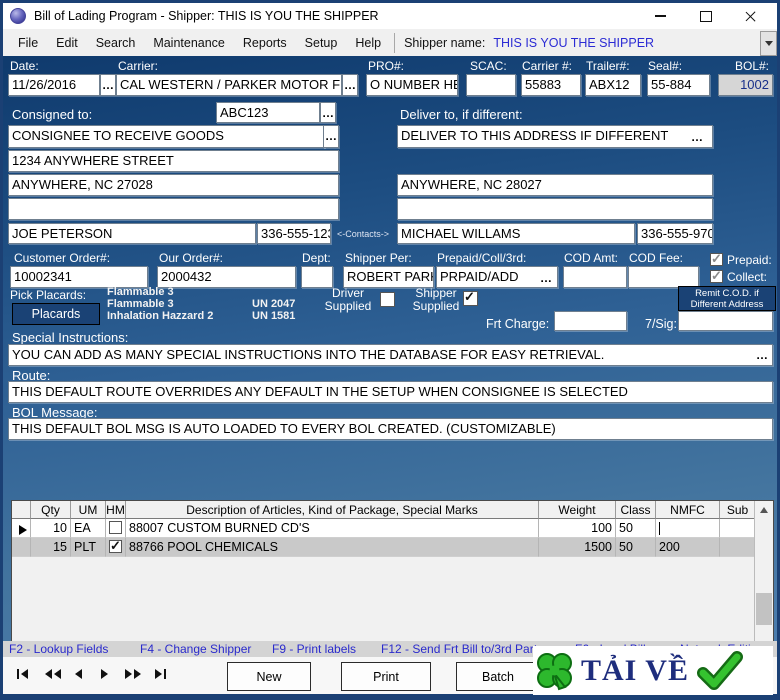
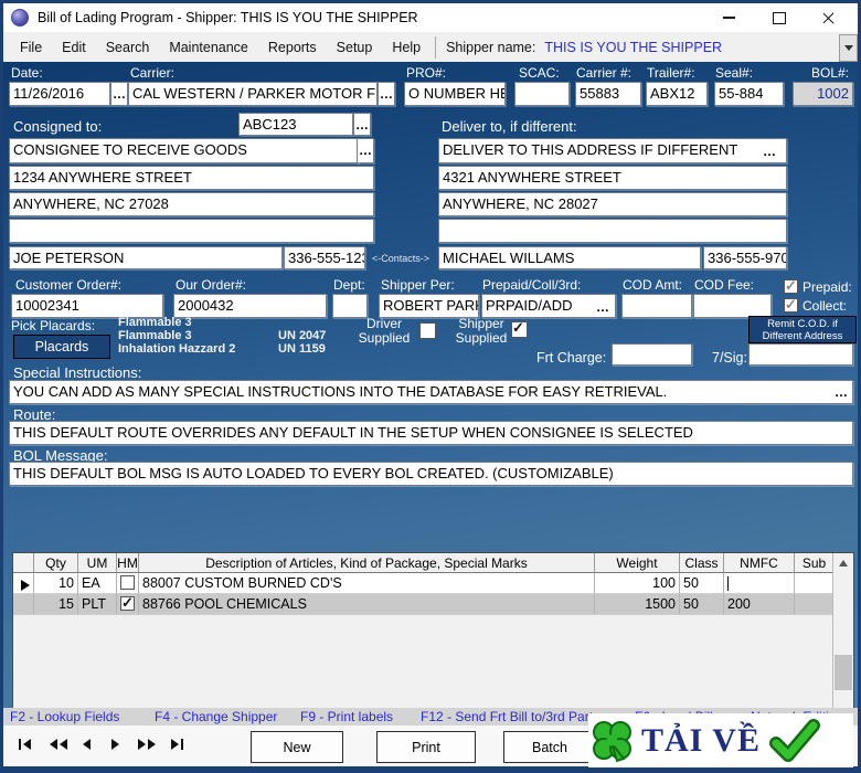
  Bill of Lading Program - Shipper: THIS IS YOU THE SHIPPER
  File
  Edit
  Search
  Maintenance
  Reports
  Setup
  Help
  Shipper name:
  THIS IS YOU THE SHIPPER
  Date:
  Carrier:
  PRO#:
  SCAC:
  Carrier #:
  Trailer#:
  Seal#:
  BOL#:
  11/26/2016
  …
  CAL WESTERN / PARKER MOTOR F
  …
  O NUMBER HE
  55883
  ABX12
  55-884
  1002
  Consigned to:
  ABC123
  …
  CONSIGNEE TO RECEIVE GOODS
  …
  1234 ANYWHERE STREET
  ANYWHERE, NC 27028
  JOE PETERSON
  336-555-12
  <-Contacts->
  Deliver to, if different:
  DELIVER TO THIS ADDRESS IF DIFFERENT
  …
+ 4321 ANYWHERE STREET
  ANYWHERE, NC 28027
  MICHAEL WILLAMS
  336-555-970
  Customer Order#:
  Our Order#:
  Dept:
  Shipper Per:
  Prepaid/Coll/3rd:
  COD Amt:
  COD Fee:
  10002341
  2000432
  ROBERT PAR
  PRPAID/ADD
  …
  Prepaid:
  Collect:
  Pick Placards:
  Placards
  Flammable 3
  Flammable 3
  Inhalation Hazzard 2
  UN 2047
- UN 1581
+ UN 1159
  Driver
  Supplied
  Shipper
  Supplied
  Remit C.O.D. if
  Different Address
  Frt Charge:
  7/Sig:
  Special Instructions:
  YOU CAN ADD AS MANY SPECIAL INSTRUCTIONS INTO THE DATABASE FOR EASY RETRIEVAL.
  …
  Route:
  THIS DEFAULT ROUTE OVERRIDES ANY DEFAULT IN THE SETUP WHEN CONSIGNEE IS SELECTED
  BOL Message:
  THIS DEFAULT BOL MSG IS AUTO LOADED TO EVERY BOL CREATED. (CUSTOMIZABLE)
  Qty
  UM
  HM
  Description of Articles, Kind of Package, Special Marks
  Weight
  Class
  NMFC
  Sub
  10
  EA
  88007 CUSTOM BURNED CD'S
  100
  50
  15
  PLT
  88766 POOL CHEMICALS
  1500
  50
  200
  F2 - Lookup Fields
  F4 - Change Shipper
  F9 - Print labels
  F12 - Send Frt Bill to/3rd Par
  New
  Print
  Batch
  TẢI VỀ
